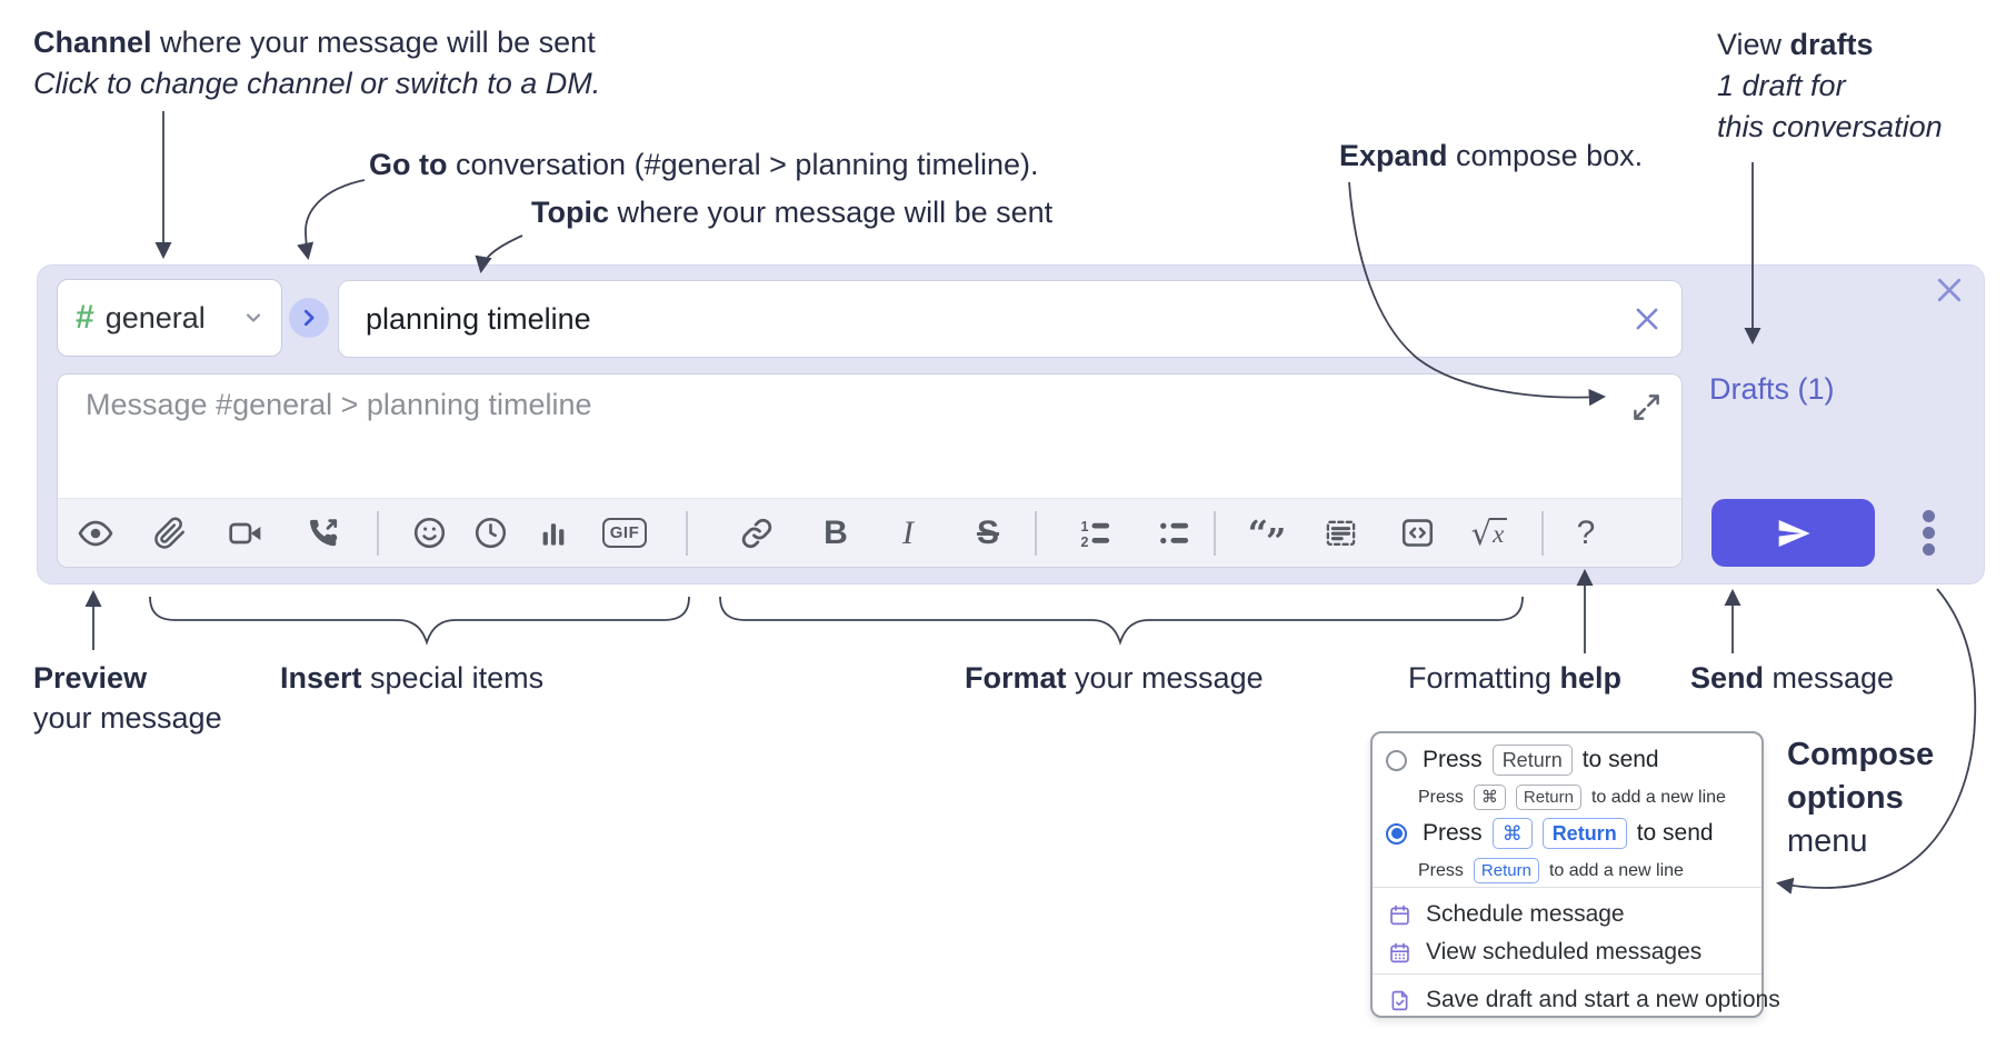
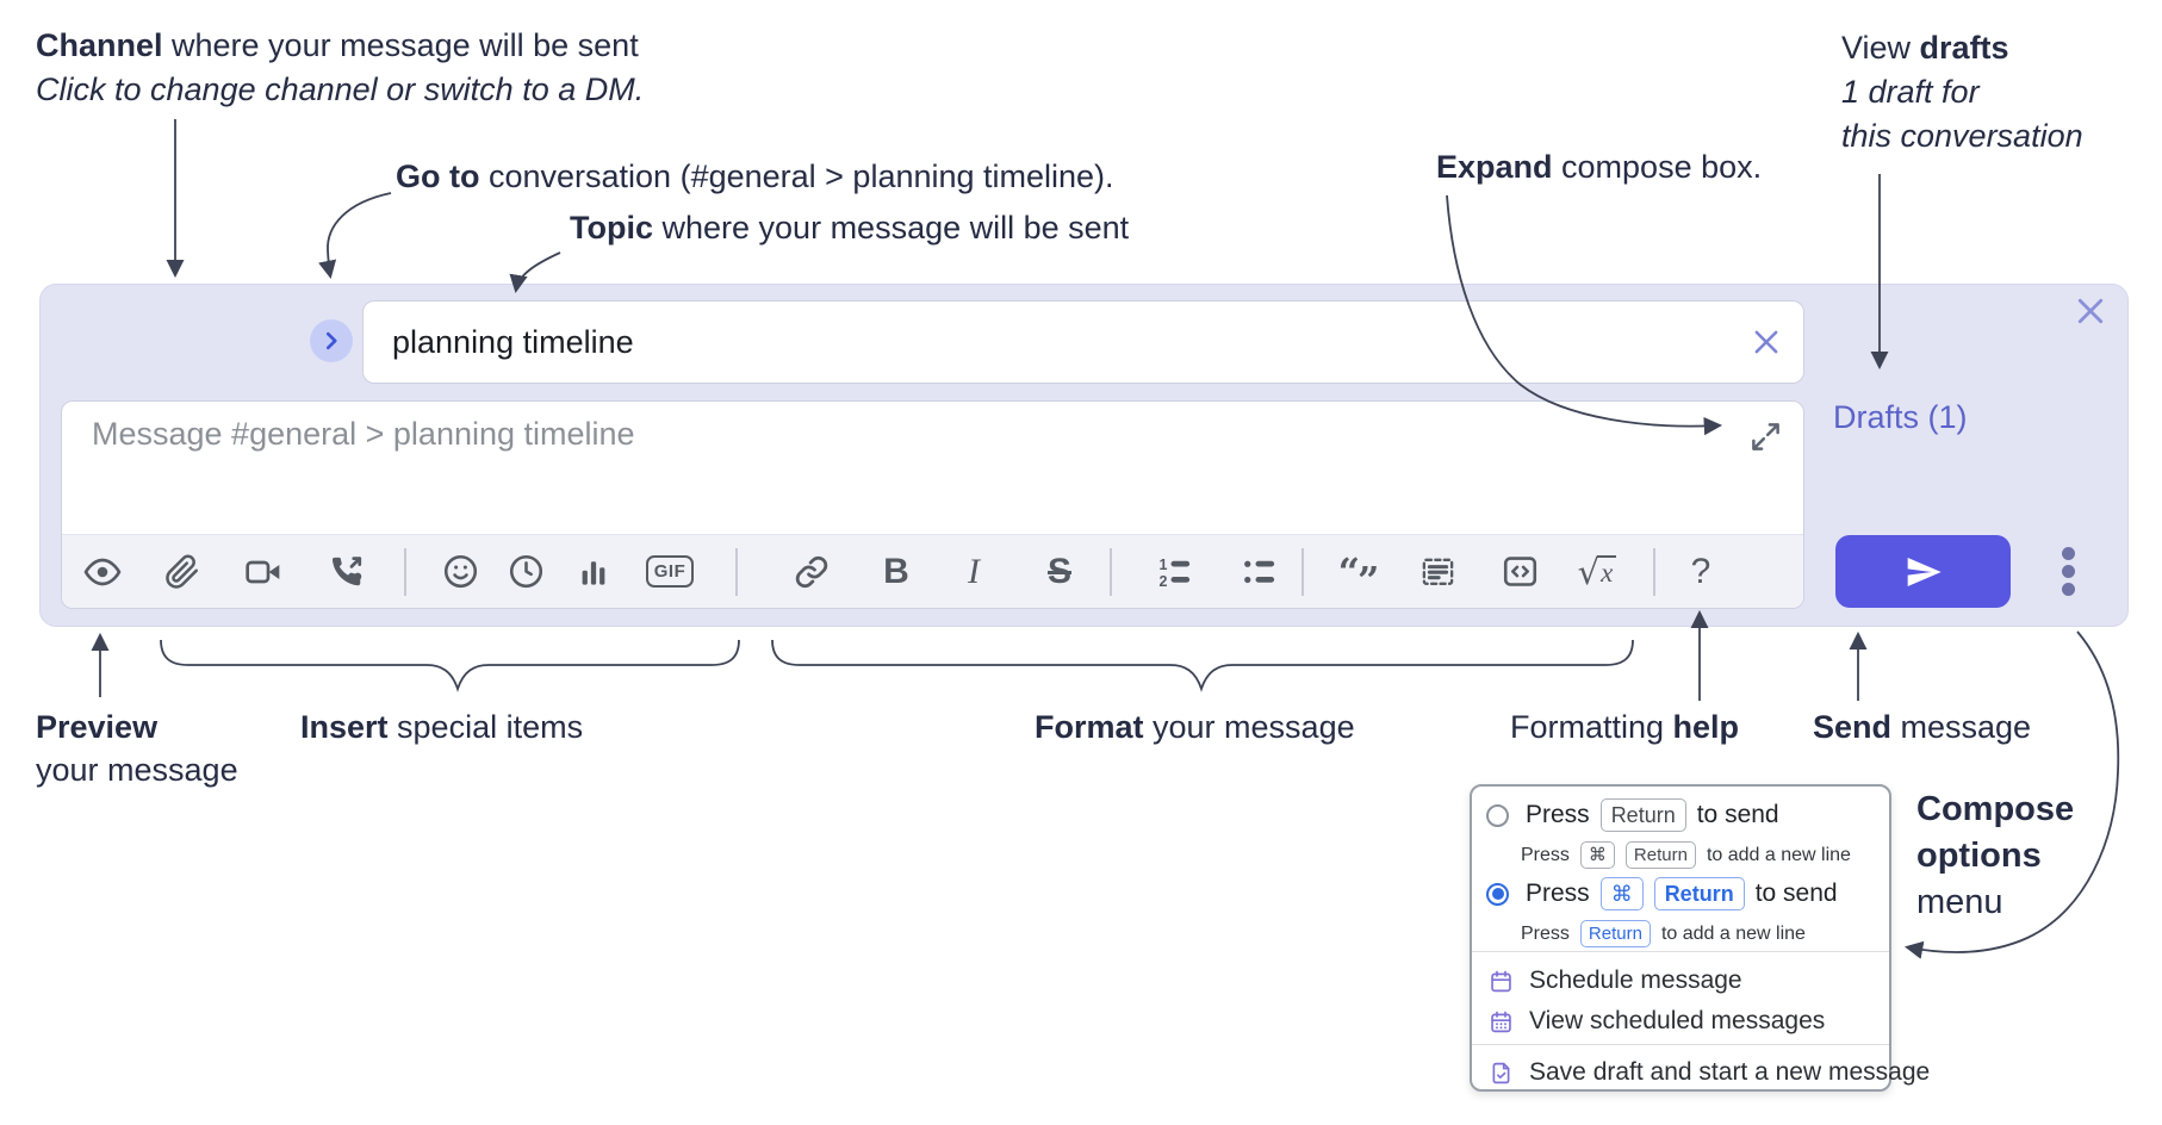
  Channel where your message will be sent
  Click to change channel or switch to a DM.
  Go to conversation (#general > planning timeline).
  Topic where your message will be sent
  Expand compose box.
  View drafts
  1 draft for
  this conversation
  Preview
  your message
  Insert special items
  Format your message
  Formatting help
  Send message
  Compose
  options
  menu
- #
- general
  planning timeline
  Message #general > planning timeline
  GIF
  B
  I
  S
  1
  2
  “”
  √
  x
  ?
  Drafts (1)
  Press
  Return
  to send
  Press
  ⌘
  Return
  to add a new line
  Press
  ⌘
  Return
  to send
  Press
  Return
  to add a new line
  Schedule message
  View scheduled messages
- Save draft and start a new options
+ Save draft and start a new message
